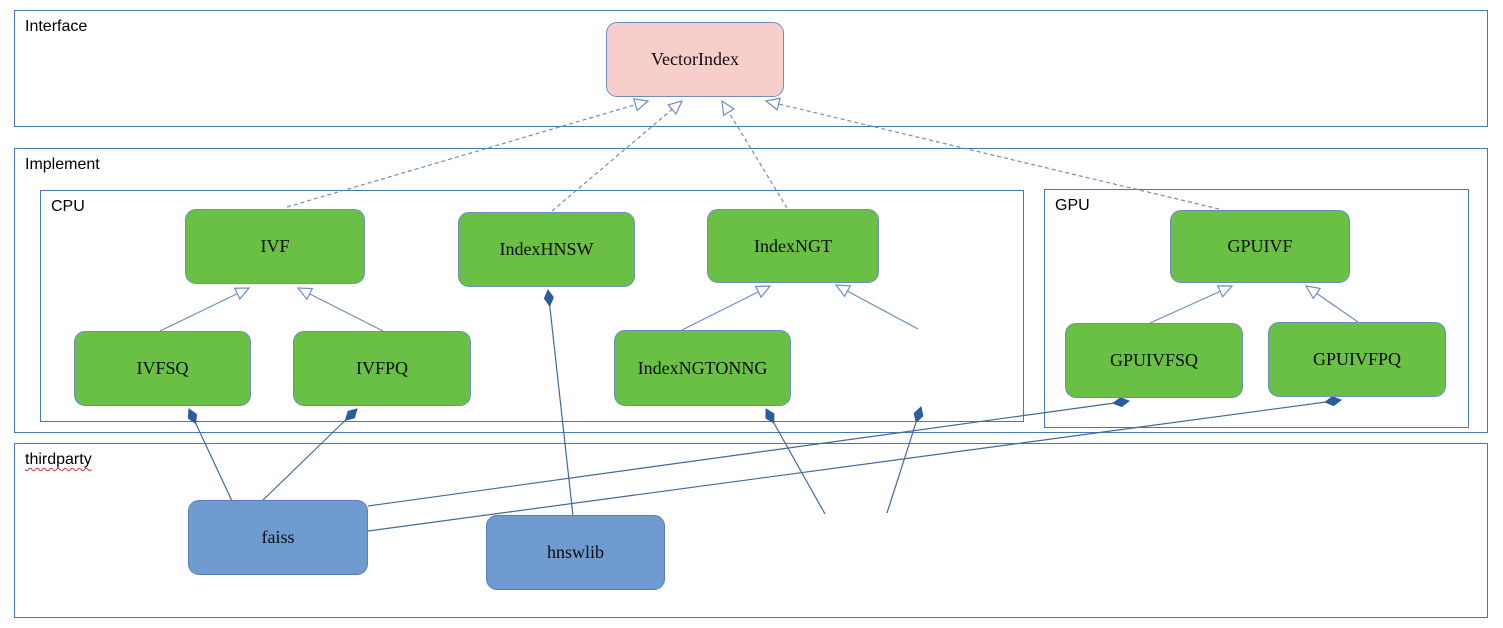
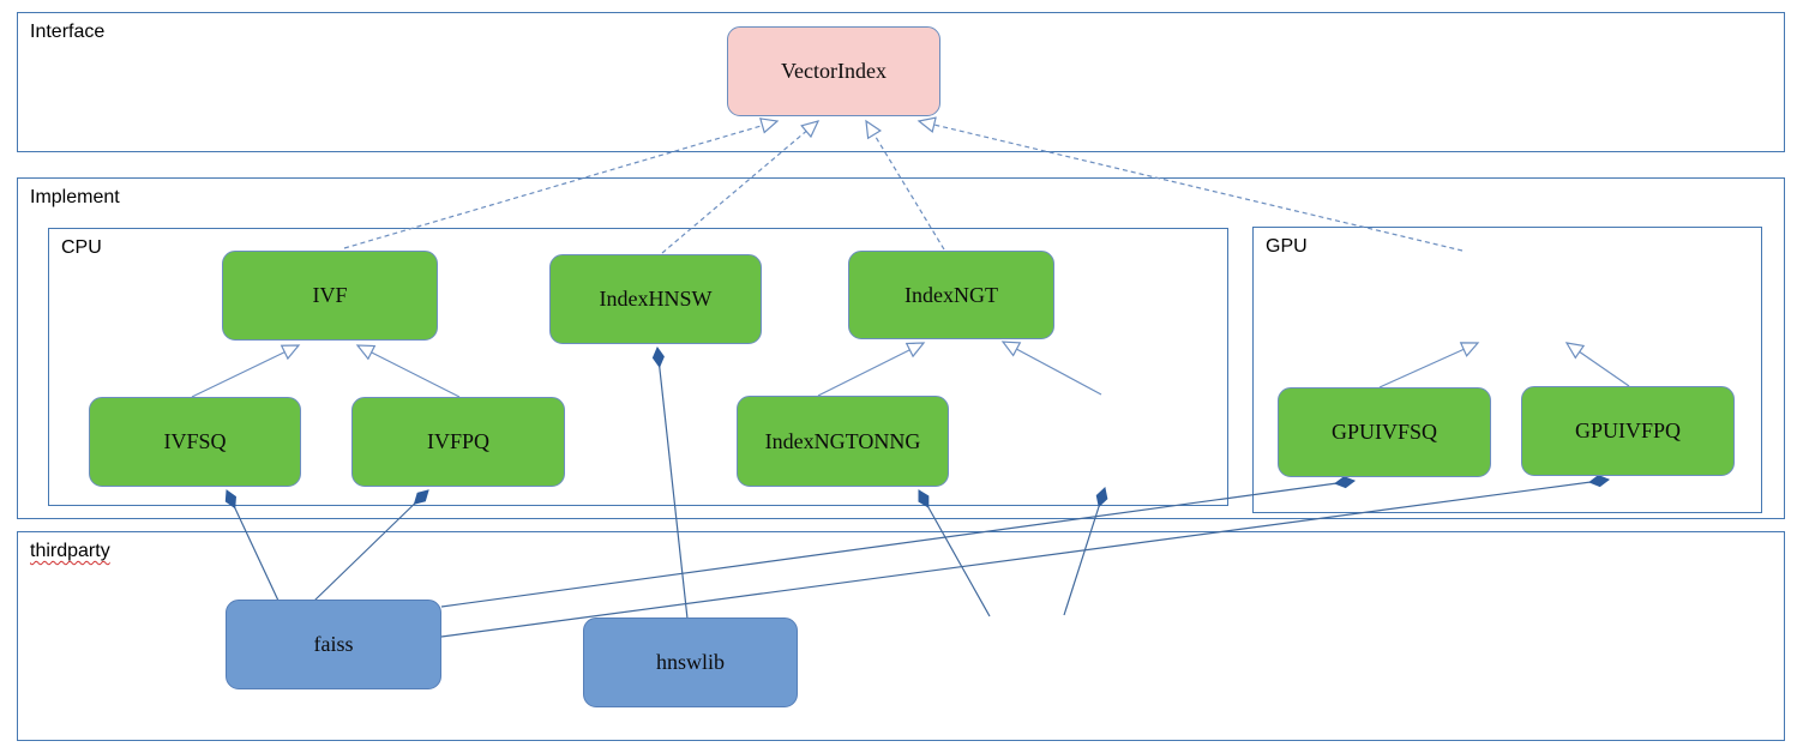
  Interface
  Implement
  CPU
  GPU
  thirdparty
  VectorIndex
  IVF
  IndexHNSW
  IndexNGT
- GPUIVF
  IVFSQ
  IVFPQ
  IndexNGTONNG
  GPUIVFSQ
  GPUIVFPQ
  faiss
  hnswlib
